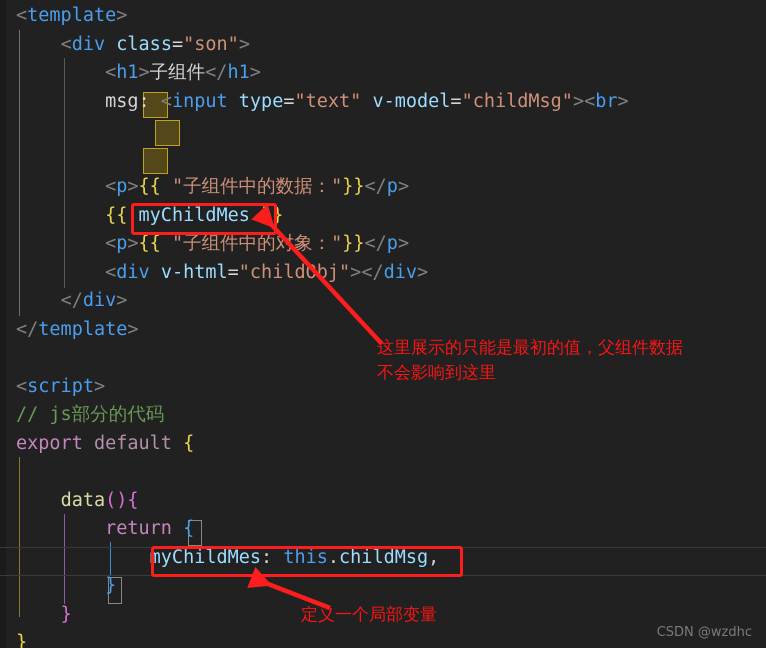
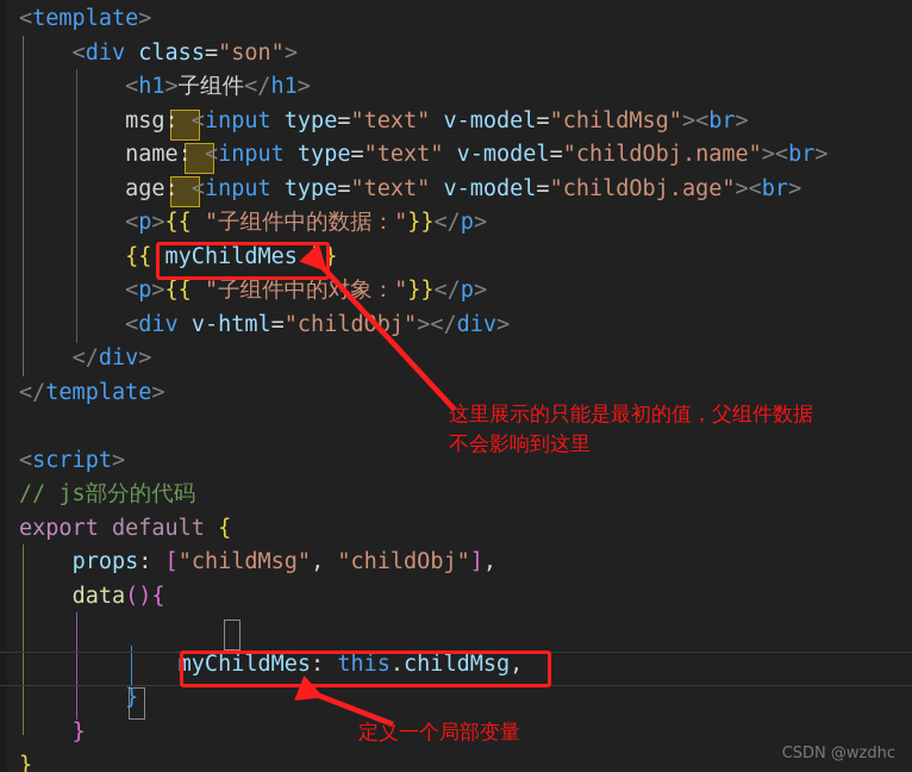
  <template>
  <div class="son">
  <h1>子组件</h1>
  msg: <input type="text" v-model="childMsg"><br>
+ name: <input type="text" v-model="childObj.name"><br>
+ age: <input type="text" v-model="childObj.age"><br>
  <p>{{ "子组件中的数据："}}</p>
  {{ myChildMes }}
  <p>{{ "子组件中的对象："}}</p>
  <div v-html="childObj"></div>
  </div>
  </template>
  <script>
  // js部分的代码
  export default {
+ props: ["childMsg", "childObj"],
  data(){
- return {
  myChildMes: this.childMsg,
  }
  }
  }
  这里展示的只能是最初的值，父组件数据
  不会影响到这里
  定义一个局部变量
  CSDN @wzdhc
